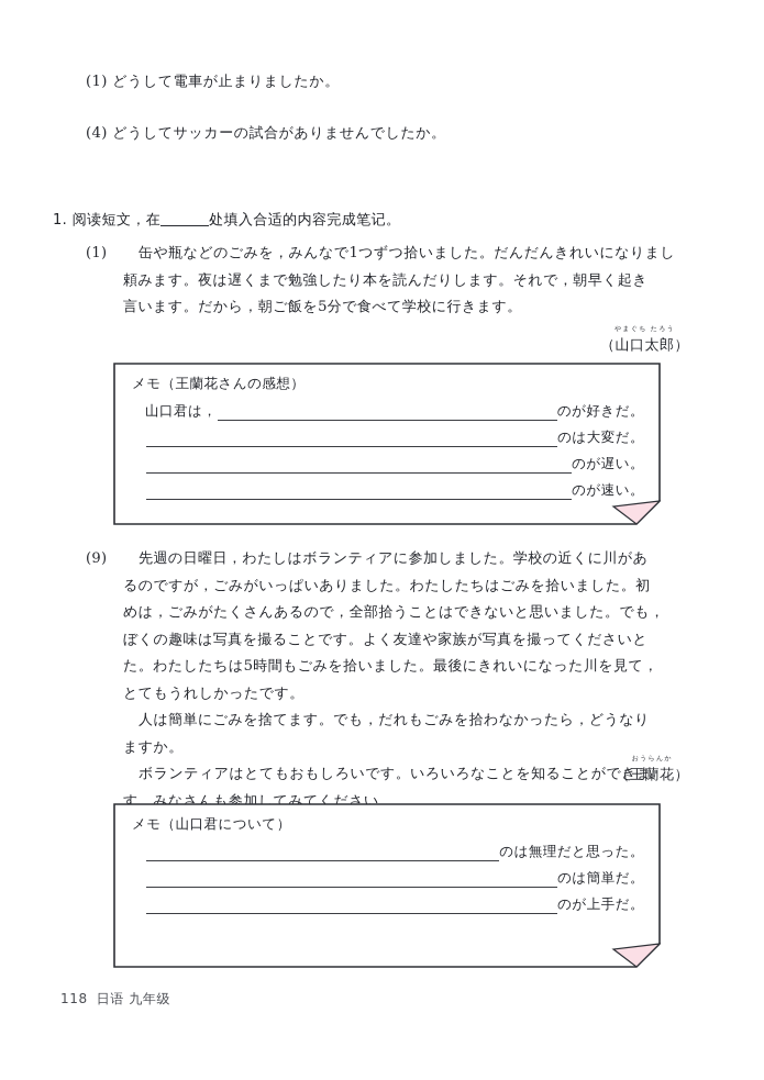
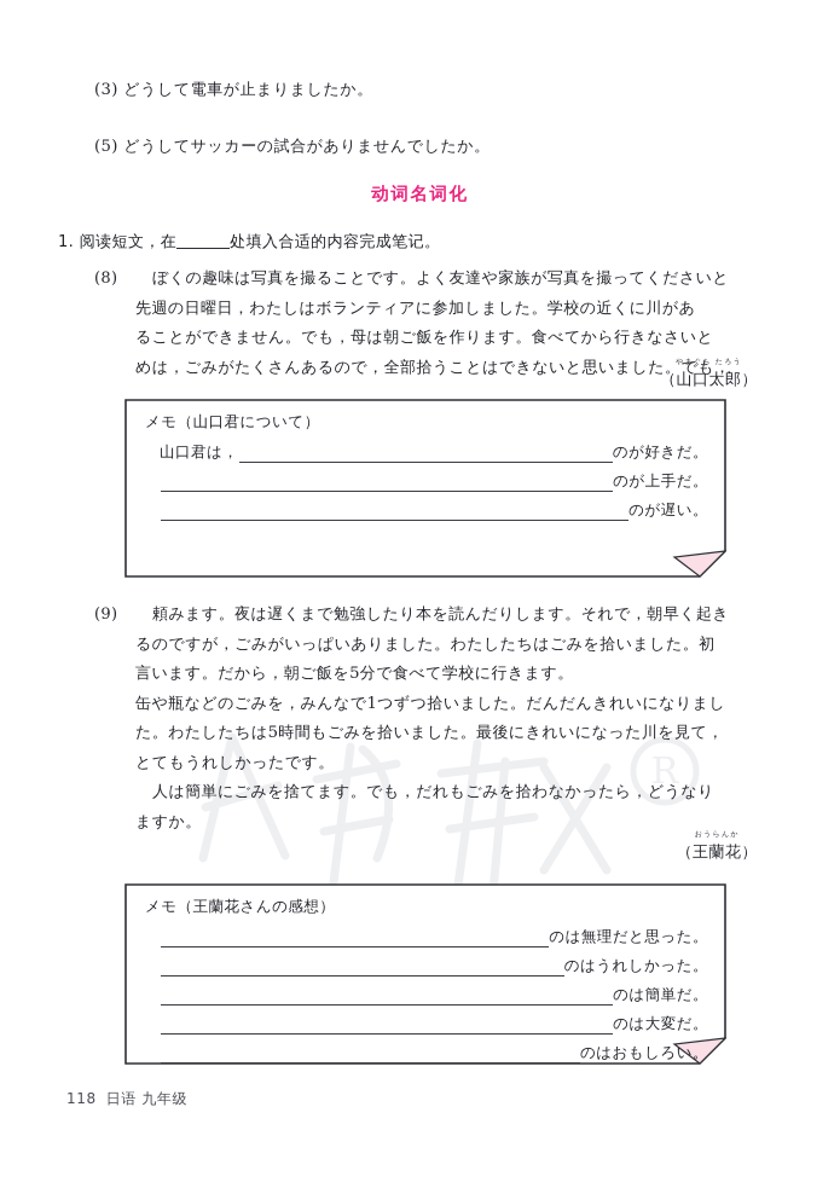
+ R
- (1) どうして電車が止まりましたか。
+ (3) どうして電車が止まりましたか。
- (4) どうしてサッカーの試合がありませんでしたか。
+ (5) どうしてサッカーの試合がありませんでしたか。
+ 动词名词化
  1. 阅读短文，在 处填入合适的内容完成笔记。
- (1)
+ (8)
- 缶や瓶などのごみを，みんなで1つずつ拾いました。だんだんきれいになりまし
+ ぼくの趣味は写真を撮ることです。よく友達や家族が写真を撮ってくださいと
- 頼みます。夜は遅くまで勉強したり本を読んだりします。それで，朝早く起き
+ 先週の日曜日，わたしはボランティアに参加しました。学校の近くに川があ
+ ることができません。でも，母は朝ご飯を作ります。食べてから行きなさいと
- 言います。だから，朝ご飯を5分で食べて学校に行きます。
+ めは，ごみがたくさんあるので，全部拾うことはできないと思いました。でも，
  （山口太郎）
- メモ（王蘭花さんの感想）
+ メモ（山口君について）
  山口君は，
  のが好きだ。
- のは大変だ。
+ のが上手だ。
  のが遅い。
- のが速い。
  (9)
- 先週の日曜日，わたしはボランティアに参加しました。学校の近くに川があ
+ 頼みます。夜は遅くまで勉強したり本を読んだりします。それで，朝早く起き
  るのですが，ごみがいっぱいありました。わたしたちはごみを拾いました。初
- めは，ごみがたくさんあるので，全部拾うことはできないと思いました。でも，
+ 言います。だから，朝ご飯を5分で食べて学校に行きます。
- ぼくの趣味は写真を撮ることです。よく友達や家族が写真を撮ってくださいと
+ 缶や瓶などのごみを，みんなで1つずつ拾いました。だんだんきれいになりまし
  た。わたしたちは5時間もごみを拾いました。最後にきれいになった川を見て，
  とてもうれしかったです。
  人は簡単にごみを捨てます。でも，だれもごみを拾わなかったら，どうなり
  ますか。
- ボランティアはとてもおもしろいです。いろいろなことを知ることができま
- す。みなさんも参加してみてください。
  （王蘭花）
- メモ（山口君について）
+ メモ（王蘭花さんの感想）
  のは無理だと思った。
+ のはうれしかった。
  のは簡単だ。
- のが上手だ。
+ のは大変だ。
+ のはおもしろい。
  118 日语 九年级
